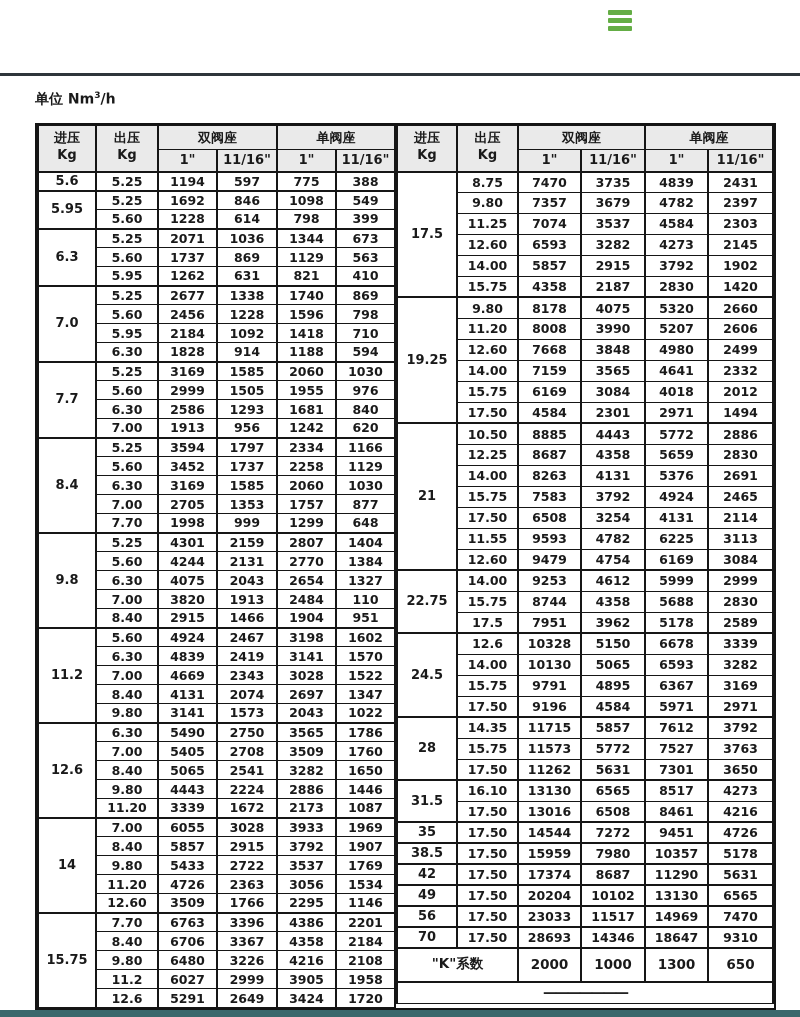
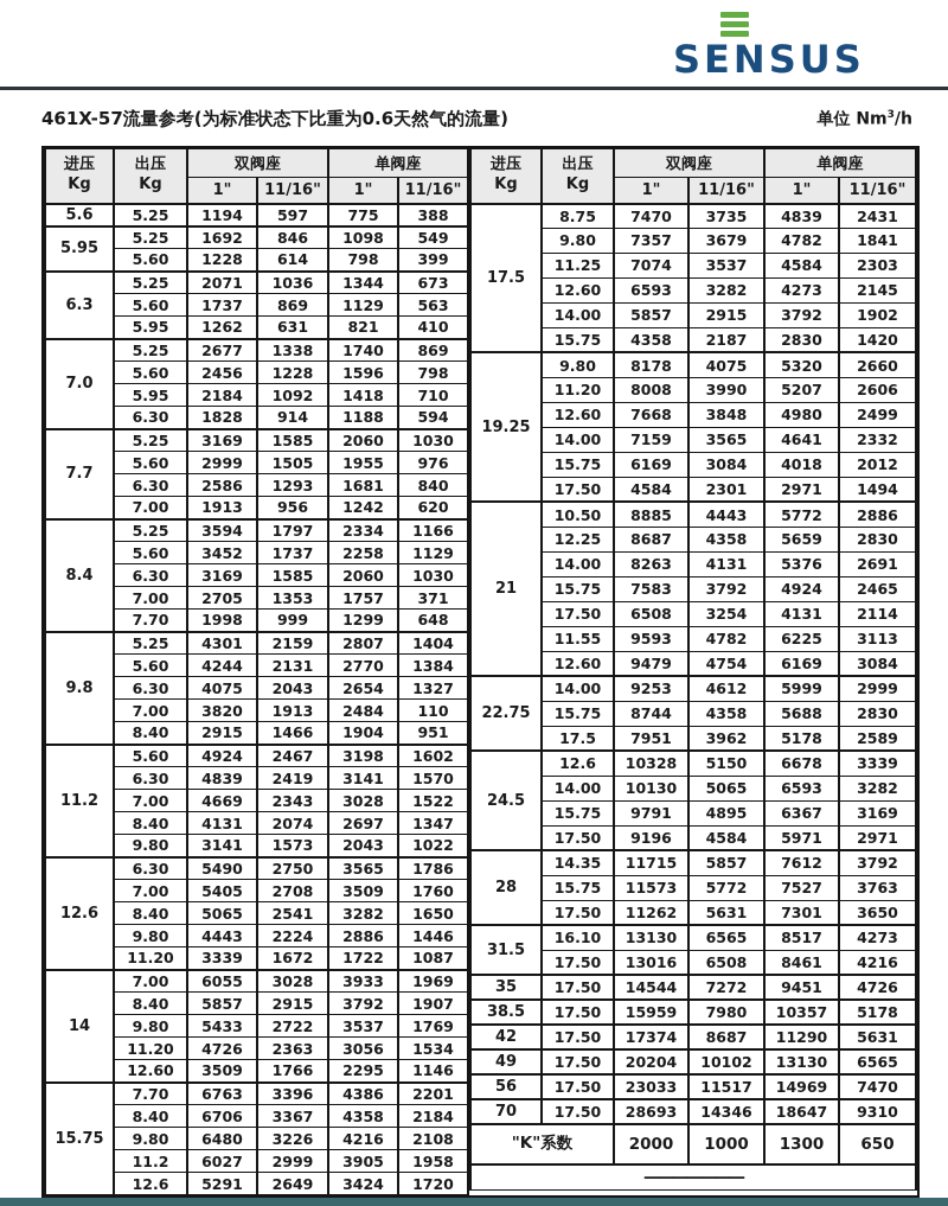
+ SENSUS
+ 461X-57流量参考(为标准状态下比重为0.6天然气的流量)
  单位 Nm3/h
  进压Kg	出压Kg	双阀座	单阀座
  1"	11/16"	1"	11/16"
  5.6	5.25	1194	597	775	388
  5.95	5.25	1692	846	1098	549
  5.60	1228	614	798	399
  6.3	5.25	2071	1036	1344	673
  5.60	1737	869	1129	563
  5.95	1262	631	821	410
  7.0	5.25	2677	1338	1740	869
  5.60	2456	1228	1596	798
  5.95	2184	1092	1418	710
  6.30	1828	914	1188	594
  7.7	5.25	3169	1585	2060	1030
  5.60	2999	1505	1955	976
  6.30	2586	1293	1681	840
  7.00	1913	956	1242	620
  8.4	5.25	3594	1797	2334	1166
  5.60	3452	1737	2258	1129
  6.30	3169	1585	2060	1030
- 7.00	2705	1353	1757	877
+ 7.00	2705	1353	1757	371
  7.70	1998	999	1299	648
  9.8	5.25	4301	2159	2807	1404
  5.60	4244	2131	2770	1384
  6.30	4075	2043	2654	1327
  7.00	3820	1913	2484	110
  8.40	2915	1466	1904	951
  11.2	5.60	4924	2467	3198	1602
  6.30	4839	2419	3141	1570
  7.00	4669	2343	3028	1522
  8.40	4131	2074	2697	1347
  9.80	3141	1573	2043	1022
  12.6	6.30	5490	2750	3565	1786
  7.00	5405	2708	3509	1760
  8.40	5065	2541	3282	1650
  9.80	4443	2224	2886	1446
- 11.20	3339	1672	2173	1087
+ 11.20	3339	1672	1722	1087
  14	7.00	6055	3028	3933	1969
  8.40	5857	2915	3792	1907
  9.80	5433	2722	3537	1769
  11.20	4726	2363	3056	1534
  12.60	3509	1766	2295	1146
  15.75	7.70	6763	3396	4386	2201
  8.40	6706	3367	4358	2184
  9.80	6480	3226	4216	2108
  11.2	6027	2999	3905	1958
  12.6	5291	2649	3424	1720
  进压Kg	出压Kg	双阀座	单阀座
  1"	11/16"	1"	11/16"
  17.5	8.75	7470	3735	4839	2431
- 9.80	7357	3679	4782	2397
+ 9.80	7357	3679	4782	1841
  11.25	7074	3537	4584	2303
  12.60	6593	3282	4273	2145
  14.00	5857	2915	3792	1902
  15.75	4358	2187	2830	1420
  19.25	9.80	8178	4075	5320	2660
  11.20	8008	3990	5207	2606
  12.60	7668	3848	4980	2499
  14.00	7159	3565	4641	2332
  15.75	6169	3084	4018	2012
  17.50	4584	2301	2971	1494
  21	10.50	8885	4443	5772	2886
  12.25	8687	4358	5659	2830
  14.00	8263	4131	5376	2691
  15.75	7583	3792	4924	2465
  17.50	6508	3254	4131	2114
  11.55	9593	4782	6225	3113
  12.60	9479	4754	6169	3084
  22.75	14.00	9253	4612	5999	2999
  15.75	8744	4358	5688	2830
  17.5	7951	3962	5178	2589
  24.5	12.6	10328	5150	6678	3339
  14.00	10130	5065	6593	3282
  15.75	9791	4895	6367	3169
  17.50	9196	4584	5971	2971
  28	14.35	11715	5857	7612	3792
  15.75	11573	5772	7527	3763
  17.50	11262	5631	7301	3650
  31.5	16.10	13130	6565	8517	4273
  17.50	13016	6508	8461	4216
  35	17.50	14544	7272	9451	4726
  38.5	17.50	15959	7980	10357	5178
  42	17.50	17374	8687	11290	5631
  49	17.50	20204	10102	13130	6565
  56	17.50	23033	11517	14969	7470
  70	17.50	28693	14346	18647	9310
  "K"系数	2000	1000	1300	650
  ———————
